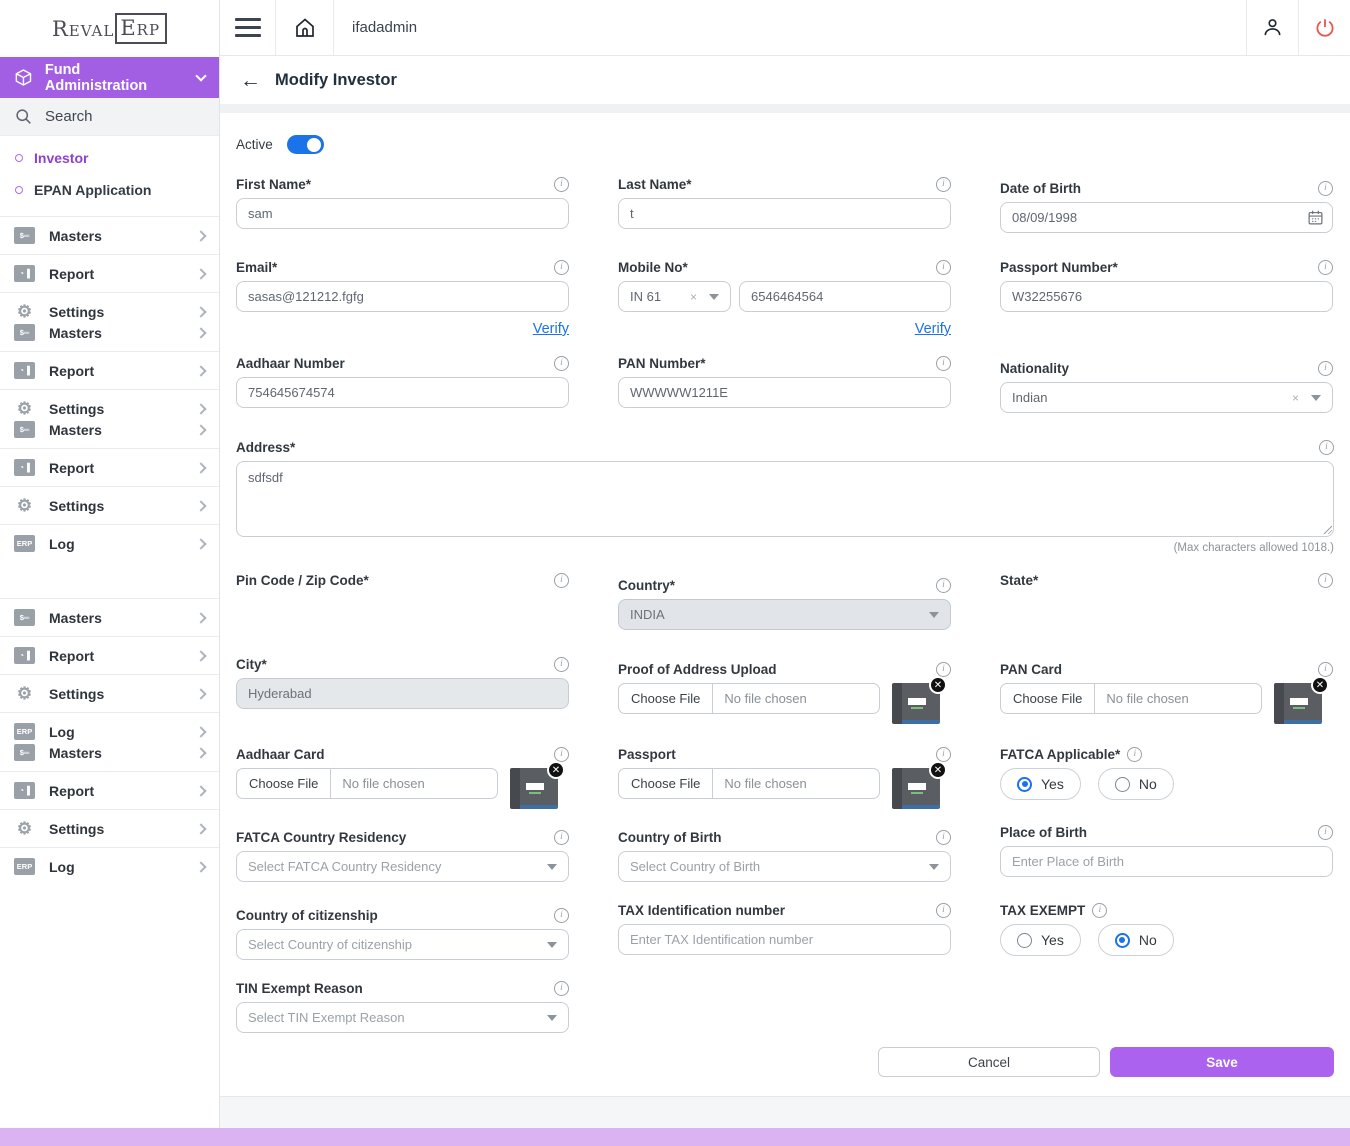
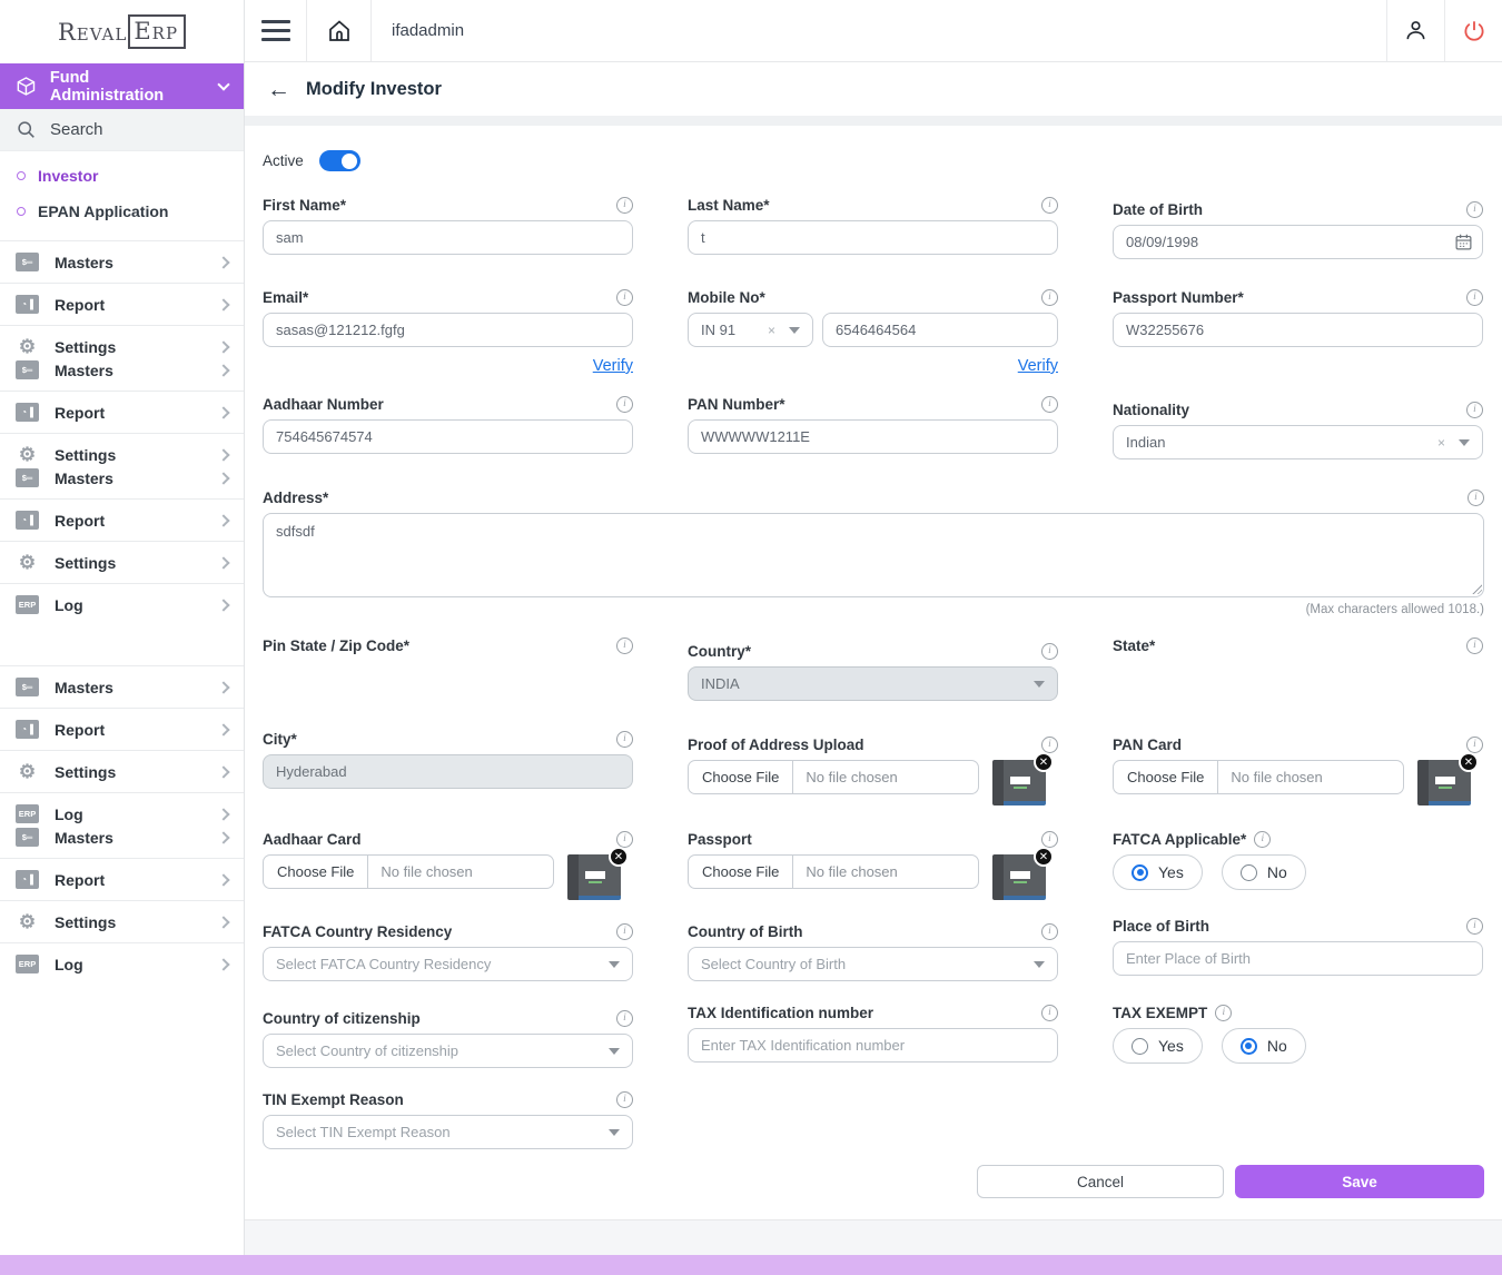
  Reval
  Erp
  Fund Administration
  Search
  Investor
  EPAN Application
  $═
  Masters
  ◔▐
  Report
  ⚙
  Settings
  $═
  Masters
  ◔▐
  Report
  ⚙
  Settings
  $═
  Masters
  ◔▐
  Report
  ⚙
  Settings
  ERP
  Log
  $═
  Masters
  ◔▐
  Report
  ⚙
  Settings
  ERP
  Log
  $═
  Masters
  ◔▐
  Report
  ⚙
  Settings
  ERP
  Log
  ifadadmin
  ←
  Modify Investor
  Active
  First Name*
  i
  sam
  Last Name*
  i
  t
  Date of Birth
  i
  08/09/1998
  Email*
  i
  sasas@121212.fgfg
  Verify
  Mobile No*
  i
- IN 61
+ IN 91
  ×
  6546464564
  Verify
  Passport Number*
  i
  W32255676
  Aadhaar Number
  i
  754645674574
  PAN Number*
  i
  WWWWW1211E
  Nationality
  i
  Indian
  ×
  Address*
  i
  sdfsdf
  (Max characters allowed 1018.)
- Pin Code / Zip Code*
+ Pin State / Zip Code*
  i
  Country*
  i
  INDIA
  State*
  i
  City*
  i
  Hyderabad
  Proof of Address Upload
  i
  Choose File
  No file chosen
  ✕
  PAN Card
  i
  Choose File
  No file chosen
  ✕
  Aadhaar Card
  i
  Choose File
  No file chosen
  ✕
  Passport
  i
  Choose File
  No file chosen
  ✕
  FATCA Applicable*
  i
  Yes
  No
  FATCA Country Residency
  i
  Select FATCA Country Residency
  Country of Birth
  i
  Select Country of Birth
  Place of Birth
  i
  Enter Place of Birth
  Country of citizenship
  i
  Select Country of citizenship
  TAX Identification number
  i
  Enter TAX Identification number
  TAX EXEMPT
  i
  Yes
  No
  TIN Exempt Reason
  i
  Select TIN Exempt Reason
  Cancel
  Save
